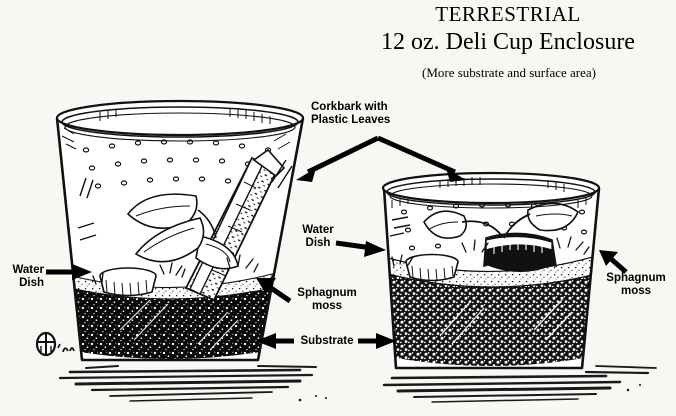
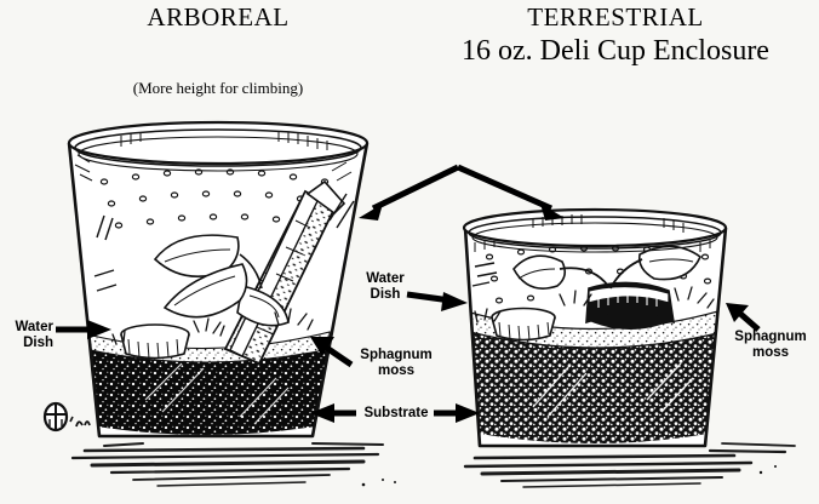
+ ARBOREAL
+ (More height for climbing)
  TERRESTRIAL
- 12 oz. Deli Cup Enclosure
+ 16 oz. Deli Cup Enclosure
- (More substrate and surface area)
- Corkbark with
- Plastic Leaves
  Water
  Dish
  Water
  Dish
  Sphagnum
  moss
  Sphagnum
  moss
  Substrate
